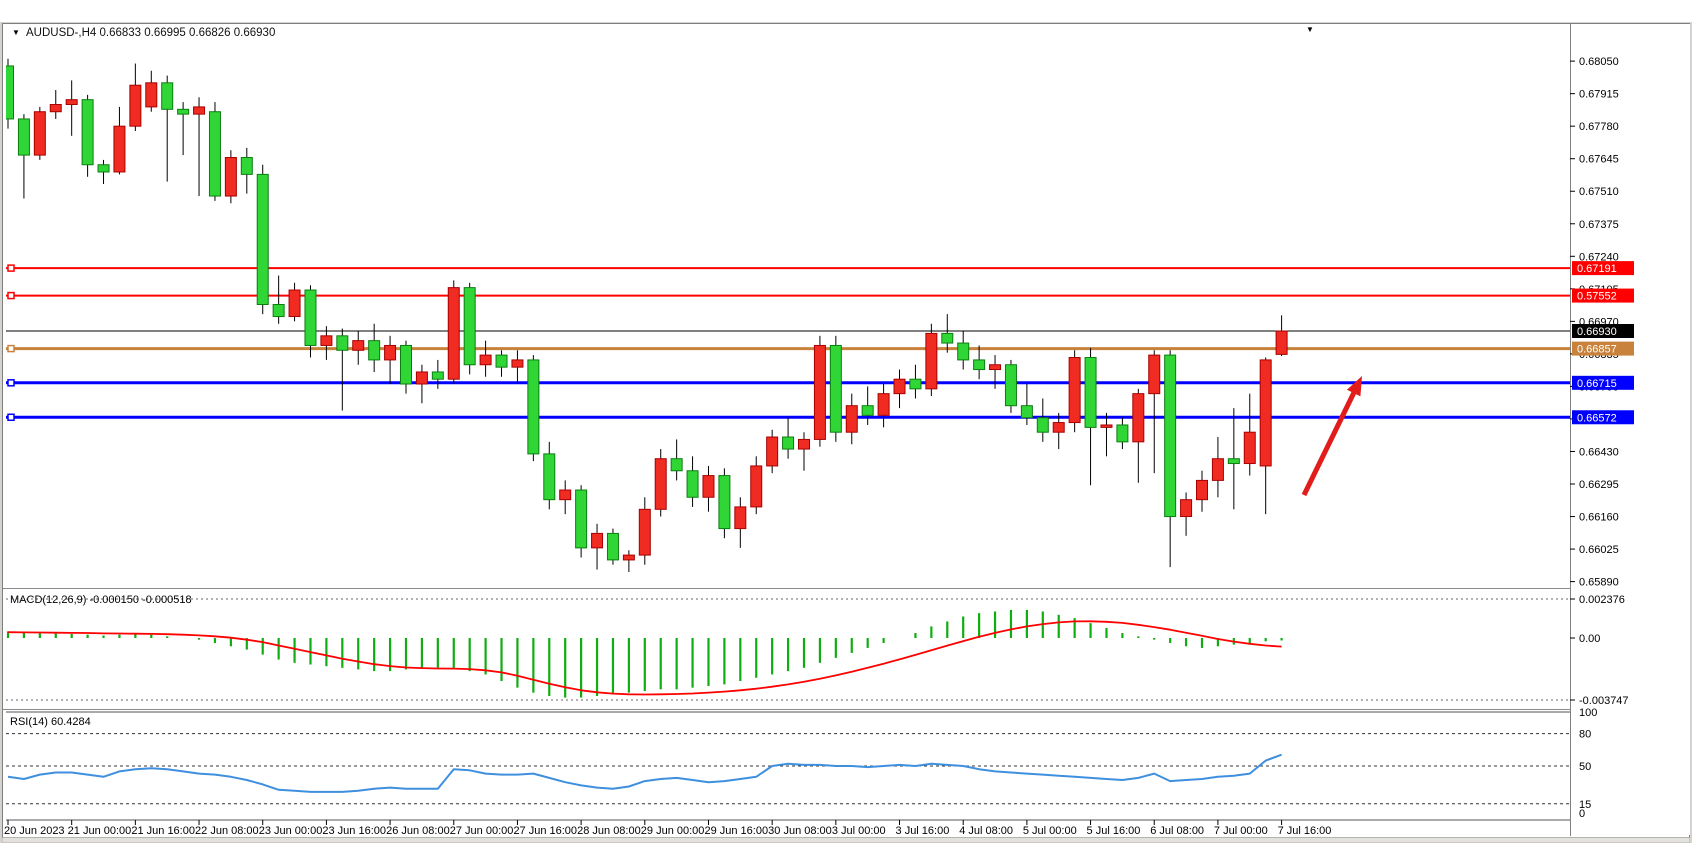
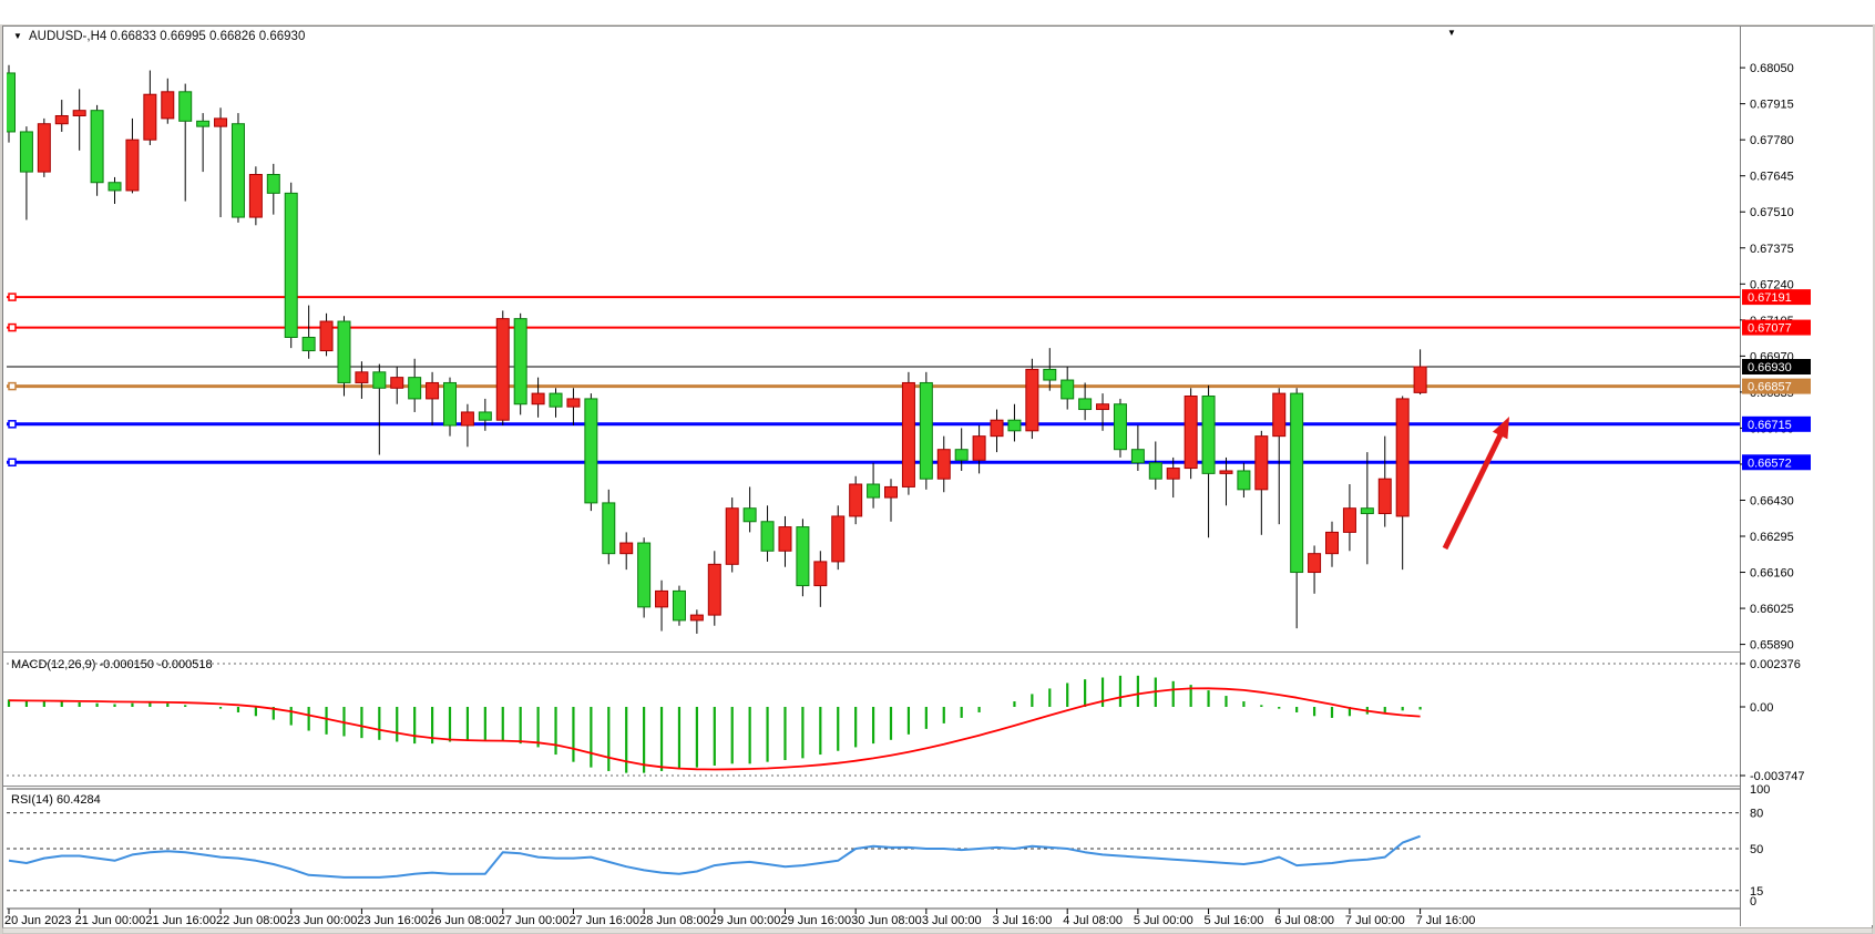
  MACD(12,26,9) -0.000150 -0.000518
  RSI(14) 60.4284
  0.68050
  0.67915
  0.67780
  0.67645
  0.67510
  0.67375
  0.67240
  0.66970
  0.66430
  0.66295
  0.66160
  0.66025
  0.65890
  0.67191
- 0.57552
+ 0.67077
  0.66930
  0.66857
  0.66715
  0.66572
  0.002376
  0.00
  -0.003747
  100
  80
  50
  15
  0
  20 Jun 2023
  21 Jun 00:00
  21 Jun 16:00
  22 Jun 08:00
  23 Jun 00:00
  23 Jun 16:00
  26 Jun 08:00
  27 Jun 00:00
  27 Jun 16:00
  28 Jun 08:00
  29 Jun 00:00
  29 Jun 16:00
  30 Jun 08:00
  3 Jul 00:00
  3 Jul 16:00
  4 Jul 08:00
  5 Jul 00:00
  5 Jul 16:00
  6 Jul 08:00
  7 Jul 00:00
  7 Jul 16:00
  ▼
  AUDUSD-,H4 0.66833 0.66995 0.66826 0.66930
  ▼
